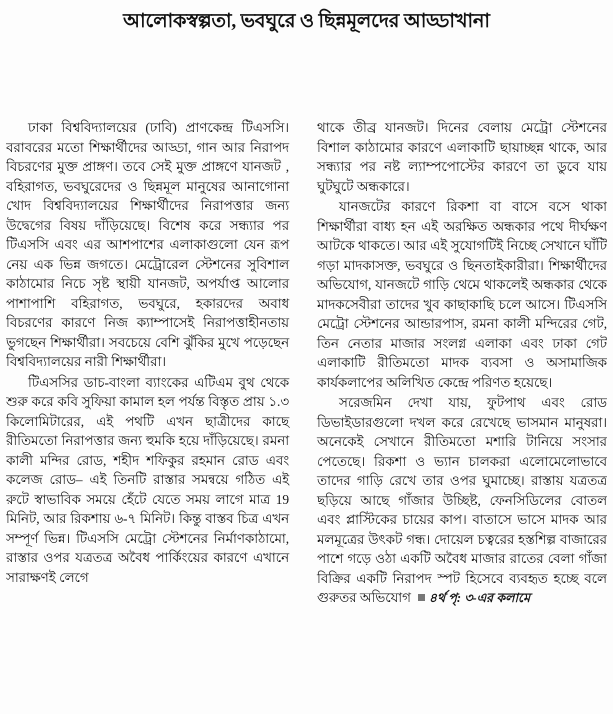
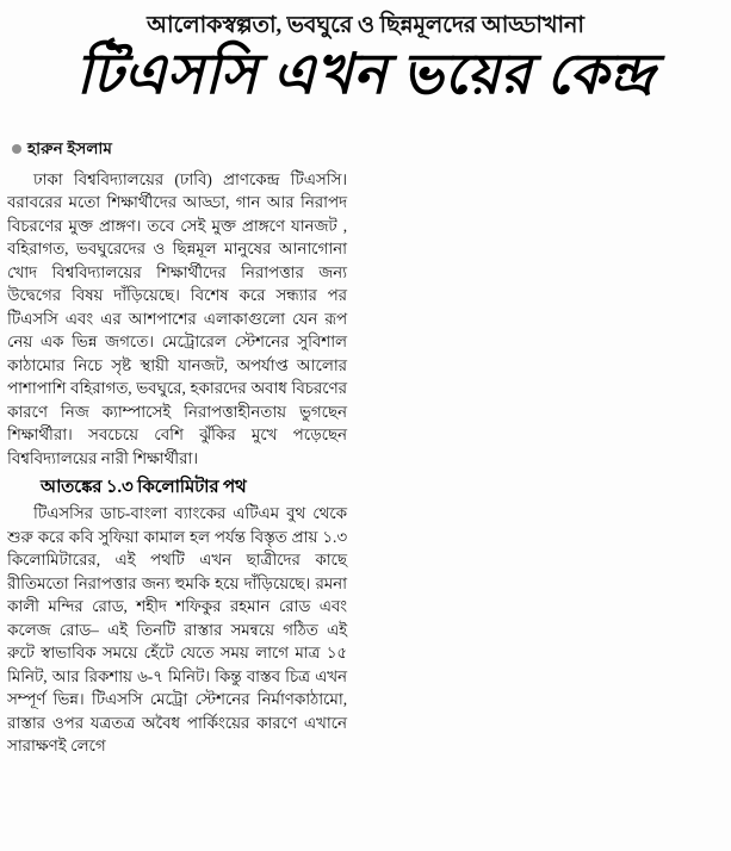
  আলোকস্বল্পতা, ভবঘুরে ও ছিন্নমূলদের আড্ডাখানা
+ টিএসসি এখন ভয়ের কেন্দ্র
+ হারুন ইসলাম
  ঢাকা বিশ্ববিদ্যালয়ের (ঢাবি) প্রাণকেন্দ্র টিএসসি। বরাবরের মতো শিক্ষার্থীদের আড্ডা, গান আর নিরাপদ বিচরণের মুক্ত প্রাঙ্গণ। তবে সেই মুক্ত প্রাঙ্গণে যানজট , বহিরাগত, ভবঘুরেদের ও ছিন্নমূল মানুষের আনাগোনা খোদ বিশ্ববিদ্যালয়ের শিক্ষার্থীদের নিরাপত্তার জন্য উদ্বেগের বিষয় দাঁড়িয়েছে। বিশেষ করে সন্ধ্যার পর টিএসসি এবং এর আশপাশের এলাকাগুলো যেন রূপ নেয় এক ভিন্ন জগতে। মেট্রোরেল স্টেশনের সুবিশাল কাঠামোর নিচে সৃষ্ট স্থায়ী যানজট, অপর্যাপ্ত আলোর পাশাপাশি বহিরাগত, ভবঘুরে, হকারদের অবাধ বিচরণের কারণে নিজ ক্যাম্পাসেই নিরাপত্তাহীনতায় ভুগছেন শিক্ষার্থীরা। সবচেয়ে বেশি ঝুঁকির মুখে পড়েছেন বিশ্ববিদ্যালয়ের নারী শিক্ষার্থীরা।
+ আতঙ্কের ১.৩ কিলোমিটার পথ
- টিএসসির ডাচ-বাংলা ব্যাংকের এটিএম বুথ থেকে শুরু করে কবি সুফিয়া কামাল হল পর্যন্ত বিস্তৃত প্রায় ১.৩ কিলোমিটারের, এই পথটি এখন ছাত্রীদের কাছে রীতিমতো নিরাপত্তার জন্য হুমকি হয়ে দাঁড়িয়েছে। রমনা কালী মন্দির রোড, শহীদ শফিকুর রহমান রোড এবং কলেজ রোড– এই তিনটি রাস্তার সমন্বয়ে গঠিত এই রুটে স্বাভাবিক সময়ে হেঁটে যেতে সময় লাগে মাত্র 19 মিনিট, আর রিকশায় ৬-৭ মিনিট। কিন্তু বাস্তব চিত্র এখন সম্পূর্ণ ভিন্ন। টিএসসি মেট্রো স্টেশনের নির্মাণকাঠামো, রাস্তার ওপর যত্রতত্র অবৈধ পার্কিংয়ের কারণে এখানে সারাক্ষণই লেগে
+ টিএসসির ডাচ-বাংলা ব্যাংকের এটিএম বুথ থেকে শুরু করে কবি সুফিয়া কামাল হল পর্যন্ত বিস্তৃত প্রায় ১.৩ কিলোমিটারের, এই পথটি এখন ছাত্রীদের কাছে রীতিমতো নিরাপত্তার জন্য হুমকি হয়ে দাঁড়িয়েছে। রমনা কালী মন্দির রোড, শহীদ শফিকুর রহমান রোড এবং কলেজ রোড– এই তিনটি রাস্তার সমন্বয়ে গঠিত এই রুটে স্বাভাবিক সময়ে হেঁটে যেতে সময় লাগে মাত্র ১৫ মিনিট, আর রিকশায় ৬-৭ মিনিট। কিন্তু বাস্তব চিত্র এখন সম্পূর্ণ ভিন্ন। টিএসসি মেট্রো স্টেশনের নির্মাণকাঠামো, রাস্তার ওপর যত্রতত্র অবৈধ পার্কিংয়ের কারণে এখানে সারাক্ষণই লেগে
- থাকে তীব্র যানজট। দিনের বেলায় মেট্রো স্টেশনের বিশাল কাঠামোর কারণে এলাকাটি ছায়াচ্ছন্ন থাকে, আর সন্ধ্যার পর নষ্ট ল্যাম্পপোস্টের কারণে তা ডুবে যায় ঘুটঘুটে অন্ধকারে।
- যানজটের কারণে রিকশা বা বাসে বসে থাকা শিক্ষার্থীরা বাধ্য হন এই অরক্ষিত অন্ধকার পথে দীর্ঘক্ষণ আটকে থাকতে। আর এই সুযোগটিই নিচ্ছে সেখানে ঘাঁটি গড়া মাদকাসক্ত, ভবঘুরে ও ছিনতাইকারীরা। শিক্ষার্থীদের অভিযোগ, যানজটে গাড়ি থেমে থাকলেই অন্ধকার থেকে মাদকসেবীরা তাদের খুব কাছাকাছি চলে আসে। টিএসসি মেট্রো স্টেশনের আন্ডারপাস, রমনা কালী মন্দিরের গেট, তিন নেতার মাজার সংলগ্ন এলাকা এবং ঢাকা গেট এলাকাটি রীতিমতো মাদক ব্যবসা ও অসামাজিক কার্যকলাপের অলিখিত কেন্দ্রে পরিণত হয়েছে।
- সরেজমিন দেখা যায়, ফুটপাথ এবং রোড ডিভাইডারগুলো দখল করে রেখেছে ভাসমান মানুষরা। অনেকেই সেখানে রীতিমতো মশারি টানিয়ে সংসার পেতেছে। রিকশা ও ভ্যান চালকরা এলোমেলোভাবে তাদের গাড়ি রেখে তার ওপর ঘুমাচ্ছে। রাস্তায় যত্রতত্র ছড়িয়ে আছে গাঁজার উচ্ছিষ্ট, ফেনসিডিলের বোতল এবং প্লাস্টিকের চায়ের কাপ। বাতাসে ভাসে মাদক আর মলমূত্রের উৎকট গন্ধ। দোয়েল চত্বরের হস্তশিল্প বাজারের পাশে গড়ে ওঠা একটি অবৈধ মাজার রাতের বেলা গাঁজা বিক্রির একটি নিরাপদ স্পট হিসেবে ব্যবহৃত হচ্ছে বলে গুরুতর অভিযোগ ৪র্থ পৃ: ৩-এর কলামে
